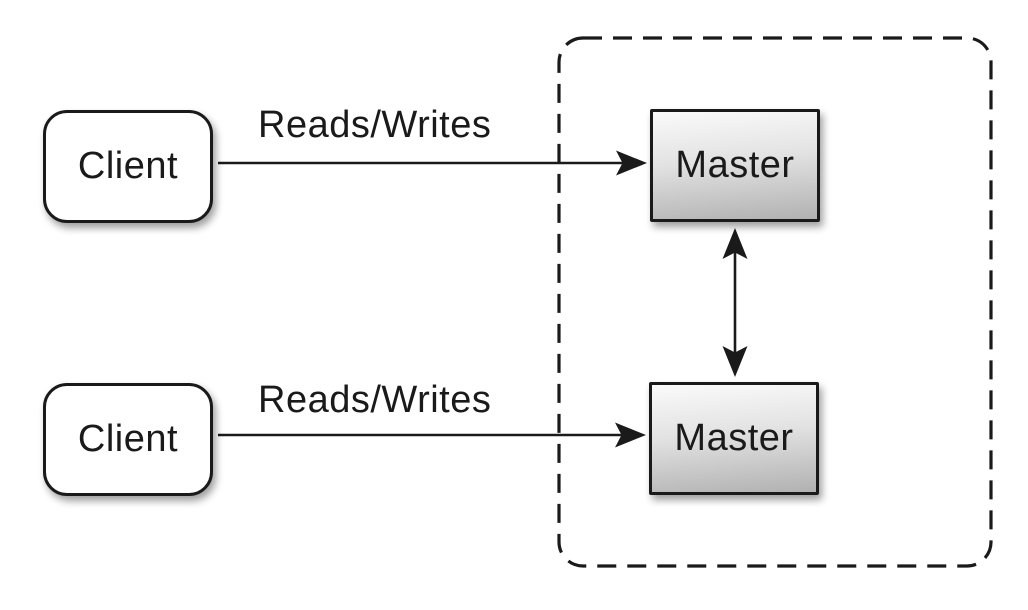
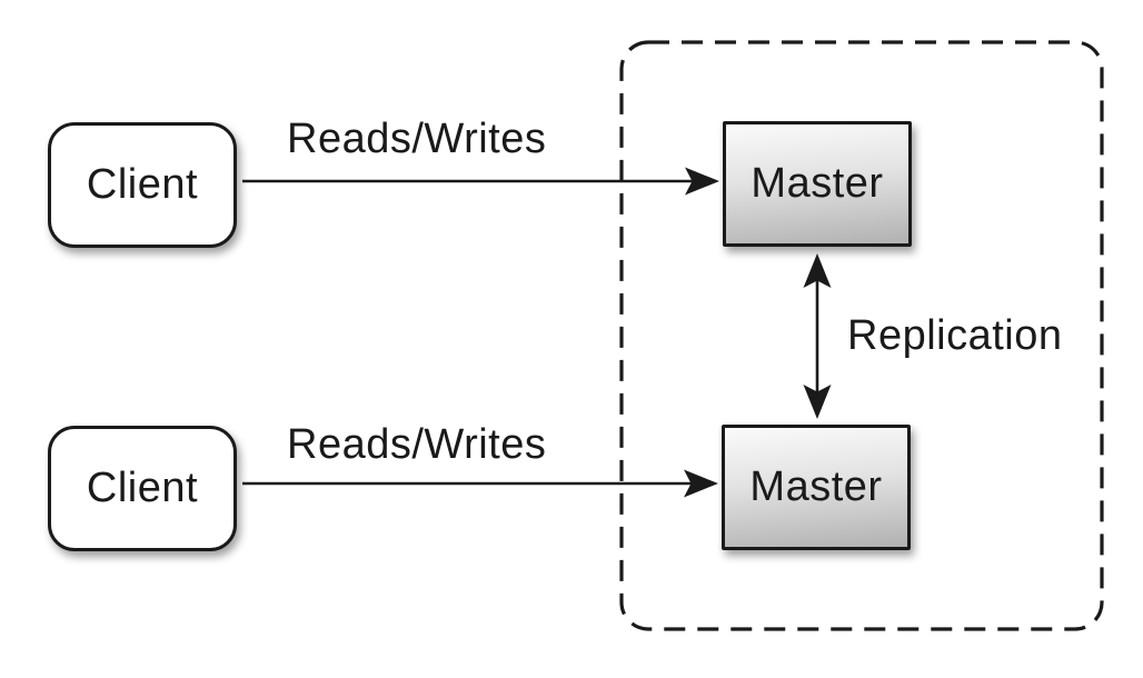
  Client
  Client
  Master
  Master
  Reads/Writes
  Reads/Writes
+ Replication
